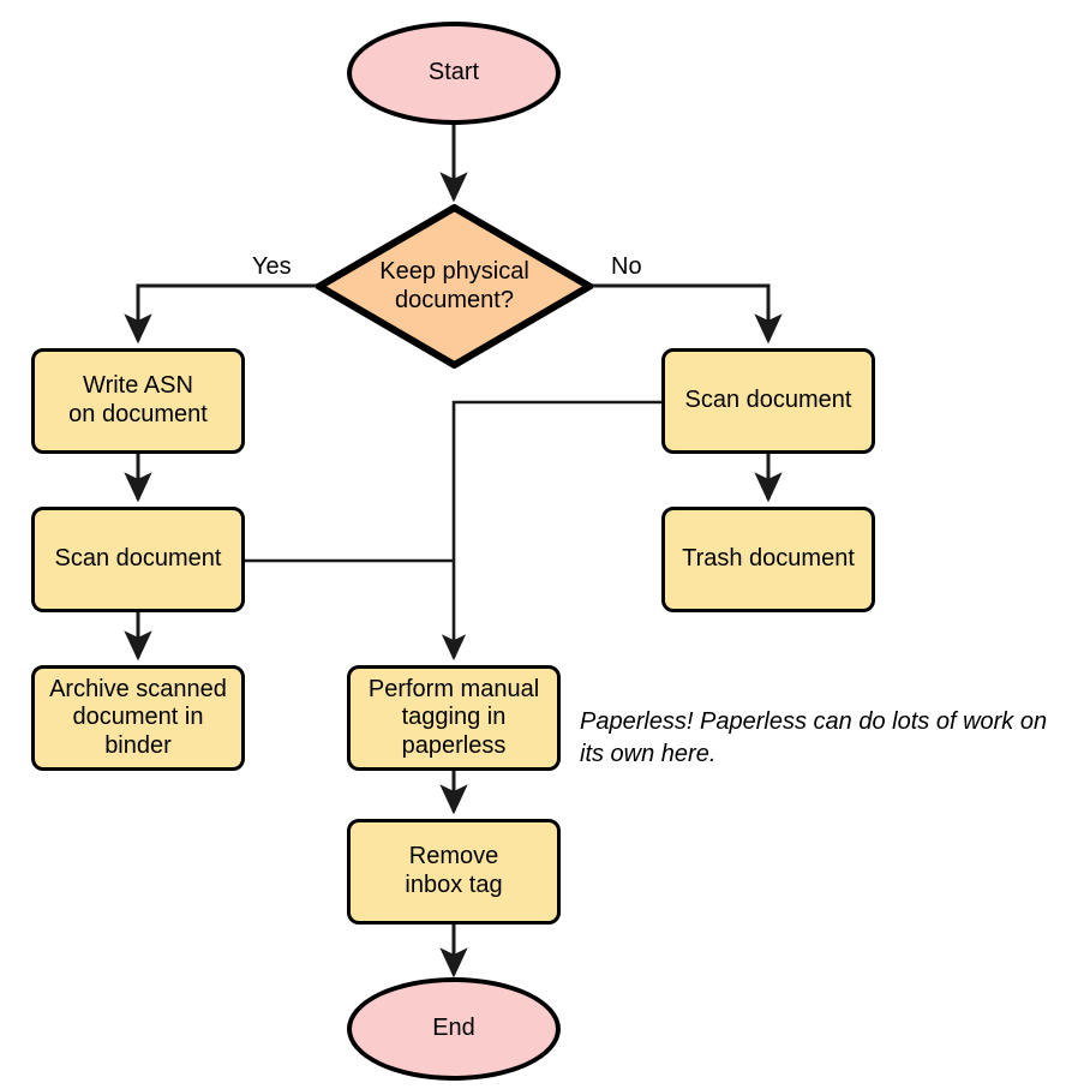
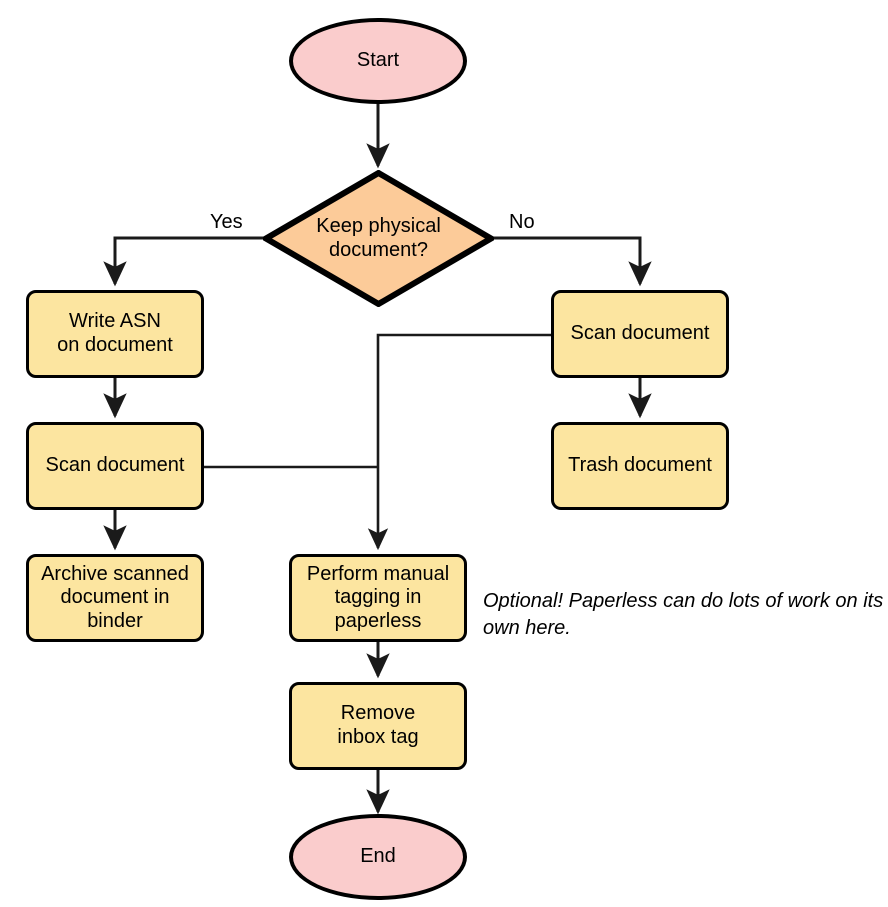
  Start
  Keep physical
  document?
  Yes
  No
  Write ASN
  on document
  Scan document
  Archive scanned
  document in
  binder
  Scan document
  Trash document
  Perform manual
  tagging in
  paperless
  Remove
  inbox tag
  End
- Paperless! Paperless can do lots of work on its own here.
+ Optional! Paperless can do lots of work on its own here.
